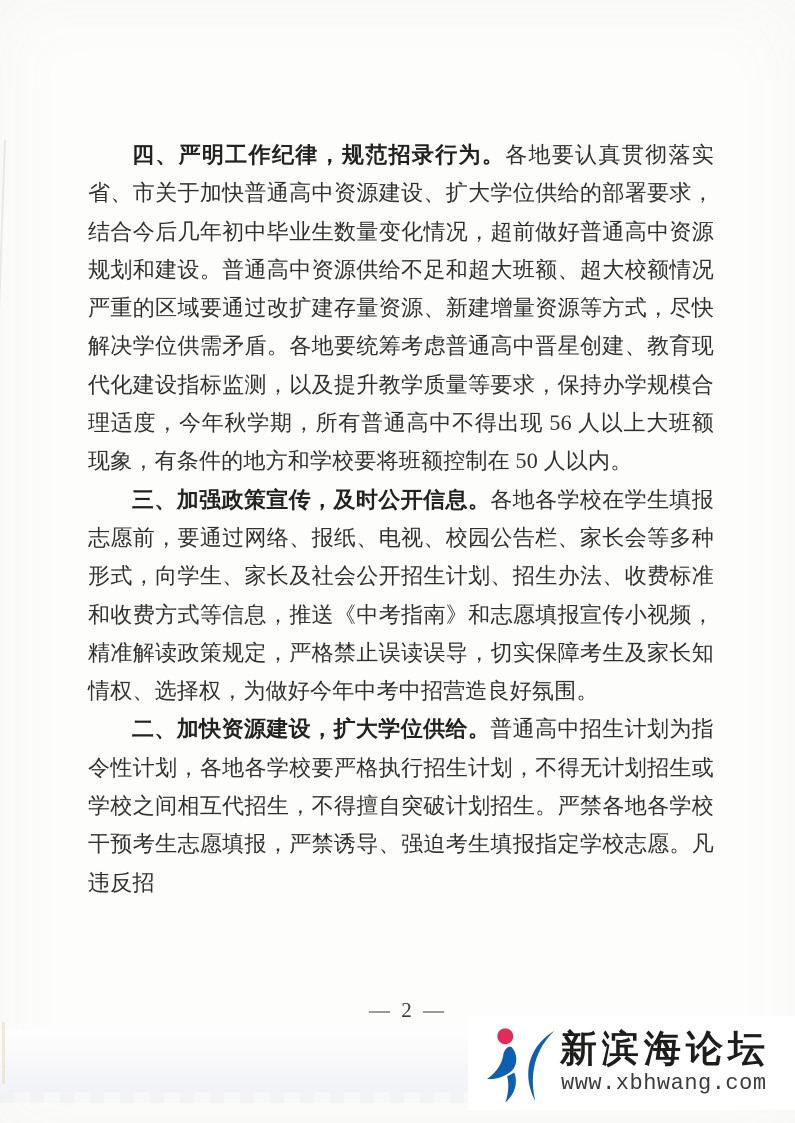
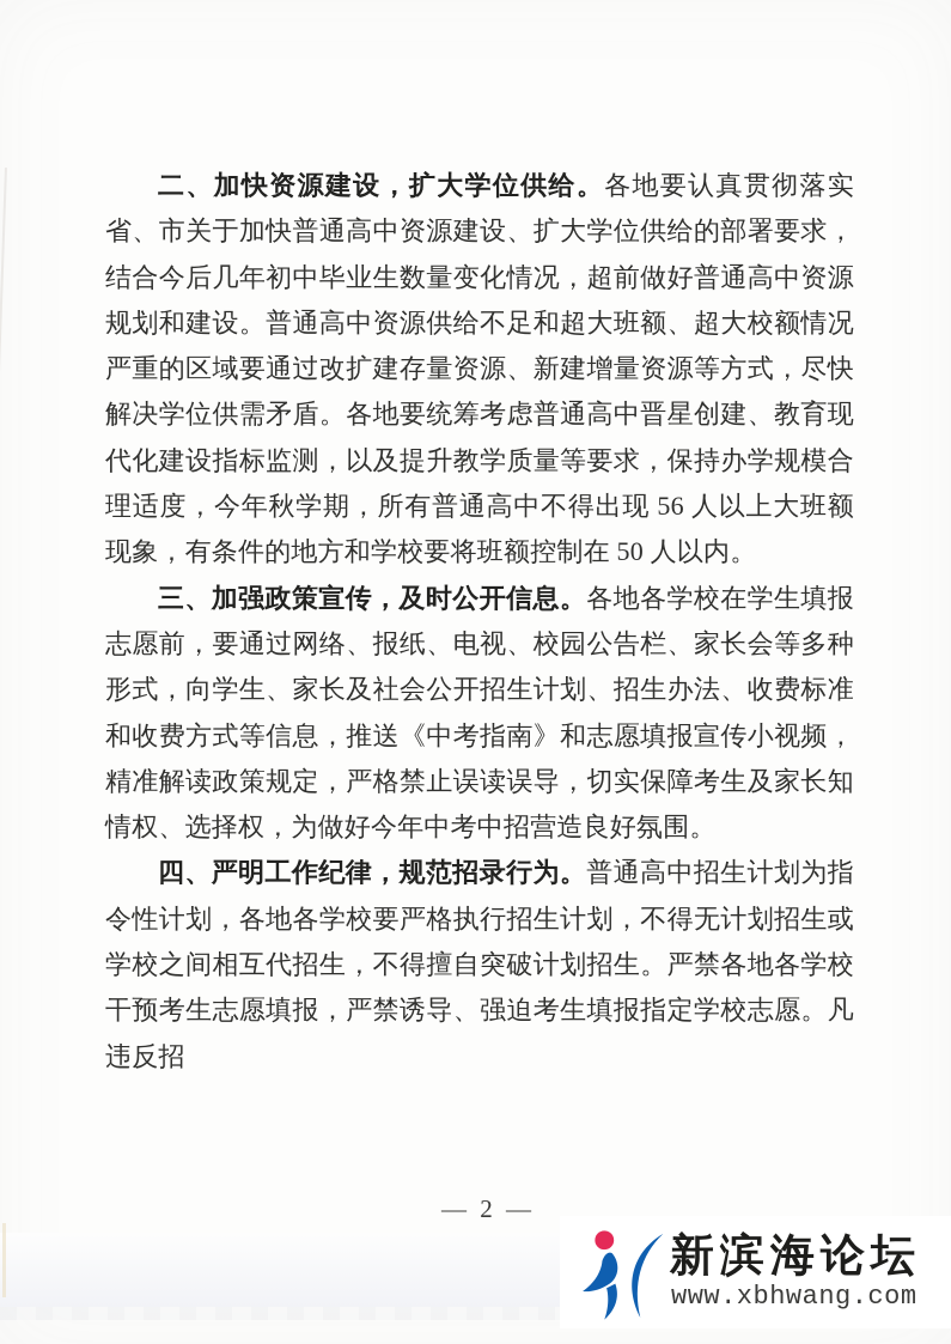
- 四、严明工作纪律，规范招录行为。各地要认真贯彻落实省、市关于加快普通高中资源建设、扩大学位供给的部署要求，结合今后几年初中毕业生数量变化情况，超前做好普通高中资源规划和建设。普通高中资源供给不足和超大班额、超大校额情况严重的区域要通过改扩建存量资源、新建增量资源等方式，尽快解决学位供需矛盾。各地要统筹考虑普通高中晋星创建、教育现代化建设指标监测，以及提升教学质量等要求，保持办学规模合理适度，今年秋学期，所有普通高中不得出现 56 人以上大班额现象，有条件的地方和学校要将班额控制在 50 人以内。
+ 二、加快资源建设，扩大学位供给。各地要认真贯彻落实省、市关于加快普通高中资源建设、扩大学位供给的部署要求，结合今后几年初中毕业生数量变化情况，超前做好普通高中资源规划和建设。普通高中资源供给不足和超大班额、超大校额情况严重的区域要通过改扩建存量资源、新建增量资源等方式，尽快解决学位供需矛盾。各地要统筹考虑普通高中晋星创建、教育现代化建设指标监测，以及提升教学质量等要求，保持办学规模合理适度，今年秋学期，所有普通高中不得出现 56 人以上大班额现象，有条件的地方和学校要将班额控制在 50 人以内。
  三、加强政策宣传，及时公开信息。各地各学校在学生填报志愿前，要通过网络、报纸、电视、校园公告栏、家长会等多种形式，向学生、家长及社会公开招生计划、招生办法、收费标准和收费方式等信息，推送《中考指南》和志愿填报宣传小视频，精准解读政策规定，严格禁止误读误导，切实保障考生及家长知情权、选择权，为做好今年中考中招营造良好氛围。
- 二、加快资源建设，扩大学位供给。普通高中招生计划为指令性计划，各地各学校要严格执行招生计划，不得无计划招生或学校之间相互代招生，不得擅自突破计划招生。严禁各地各学校干预考生志愿填报，严禁诱导、强迫考生填报指定学校志愿。凡违反招
+ 四、严明工作纪律，规范招录行为。普通高中招生计划为指令性计划，各地各学校要严格执行招生计划，不得无计划招生或学校之间相互代招生，不得擅自突破计划招生。严禁各地各学校干预考生志愿填报，严禁诱导、强迫考生填报指定学校志愿。凡违反招
  — 2 —
  新滨海论坛
  www.xbhwang.com
